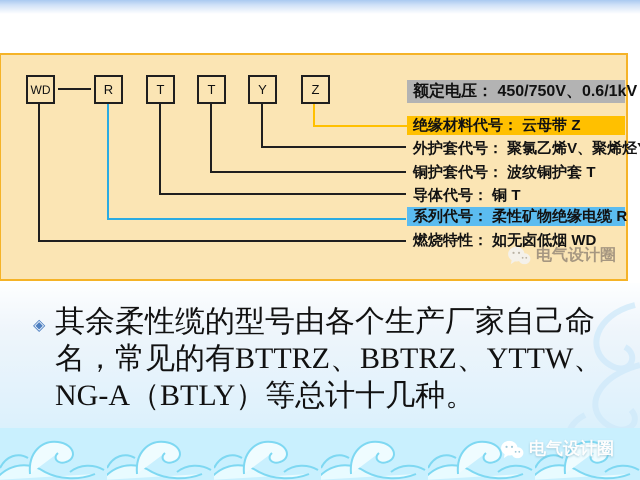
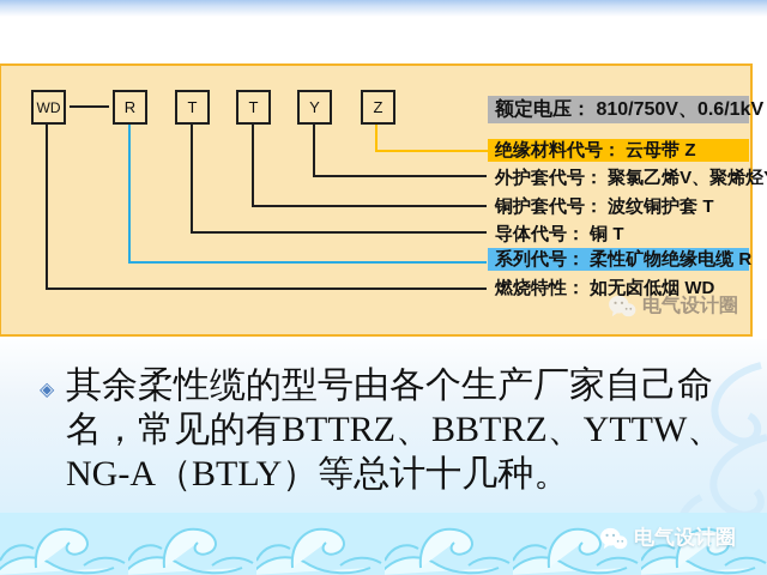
  WD
  R
  T
  T
  Y
  Z
- 额定电压： 450/750V、0.6/1kV
+ 额定电压： 810/750V、0.6/1kV
  绝缘材料代号： 云母带 Z
  外护套代号： 聚氯乙烯V、聚烯烃
  铜护套代号： 波纹铜护套 T
  导体代号： 铜 T
  系列代号： 柔性矿物绝缘电缆 R
  燃烧特性： 如无卤低烟 WD
  电气设计圈
  ◈
  其余柔性缆的型号由各个生产厂家自己命
  名，常见的有BTTRZ、BBTRZ、YTTW、
  NG-A（BTLY）等总计十几种。
  电气设计圈
